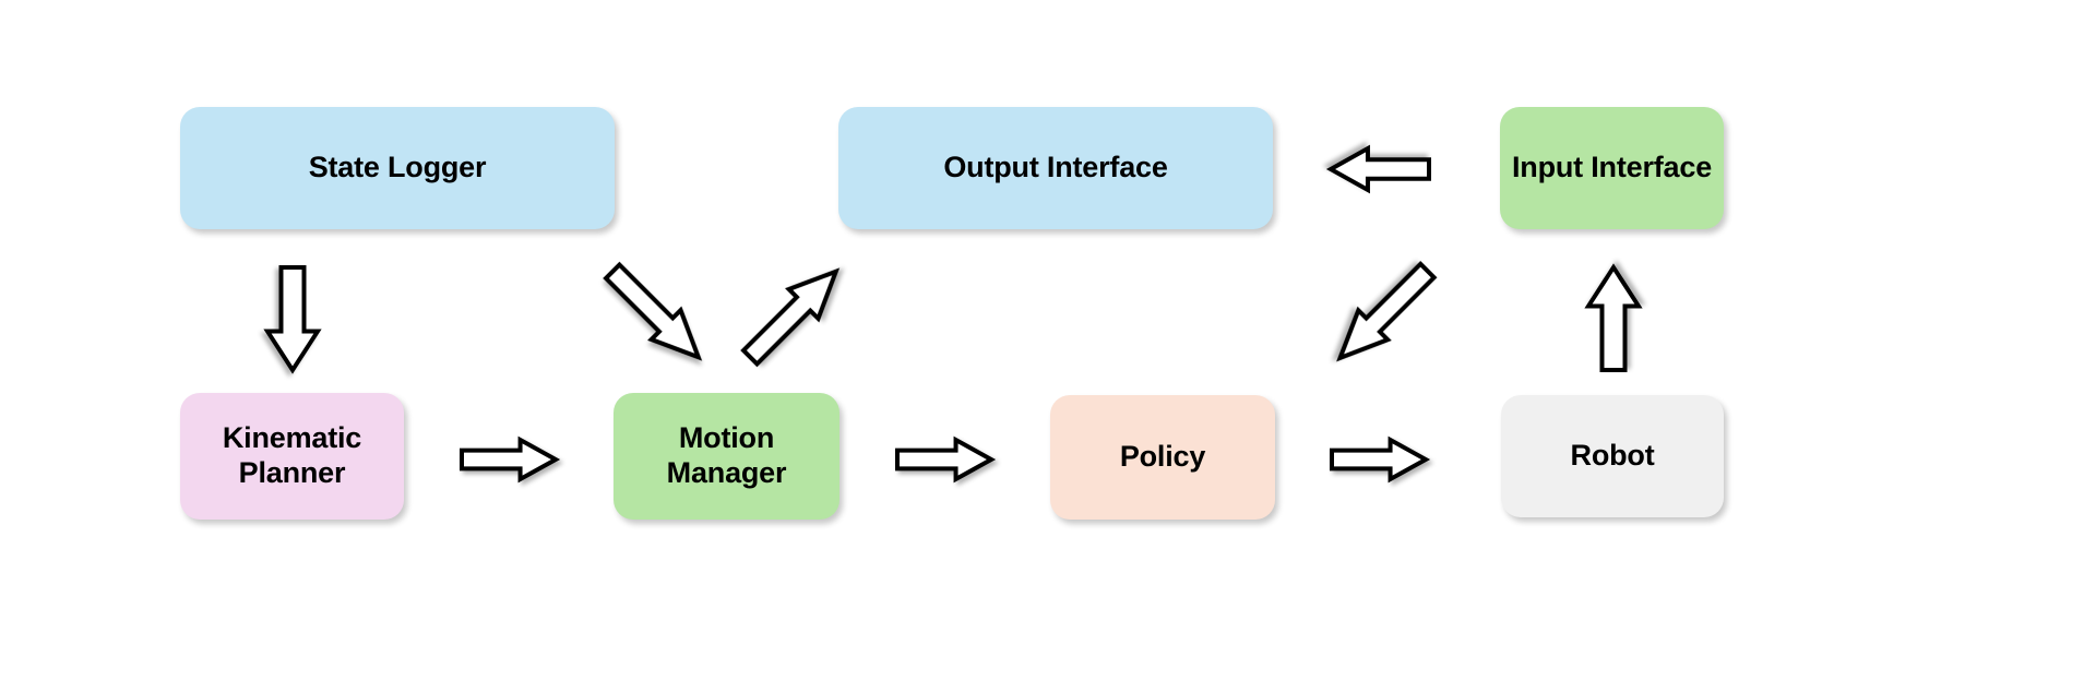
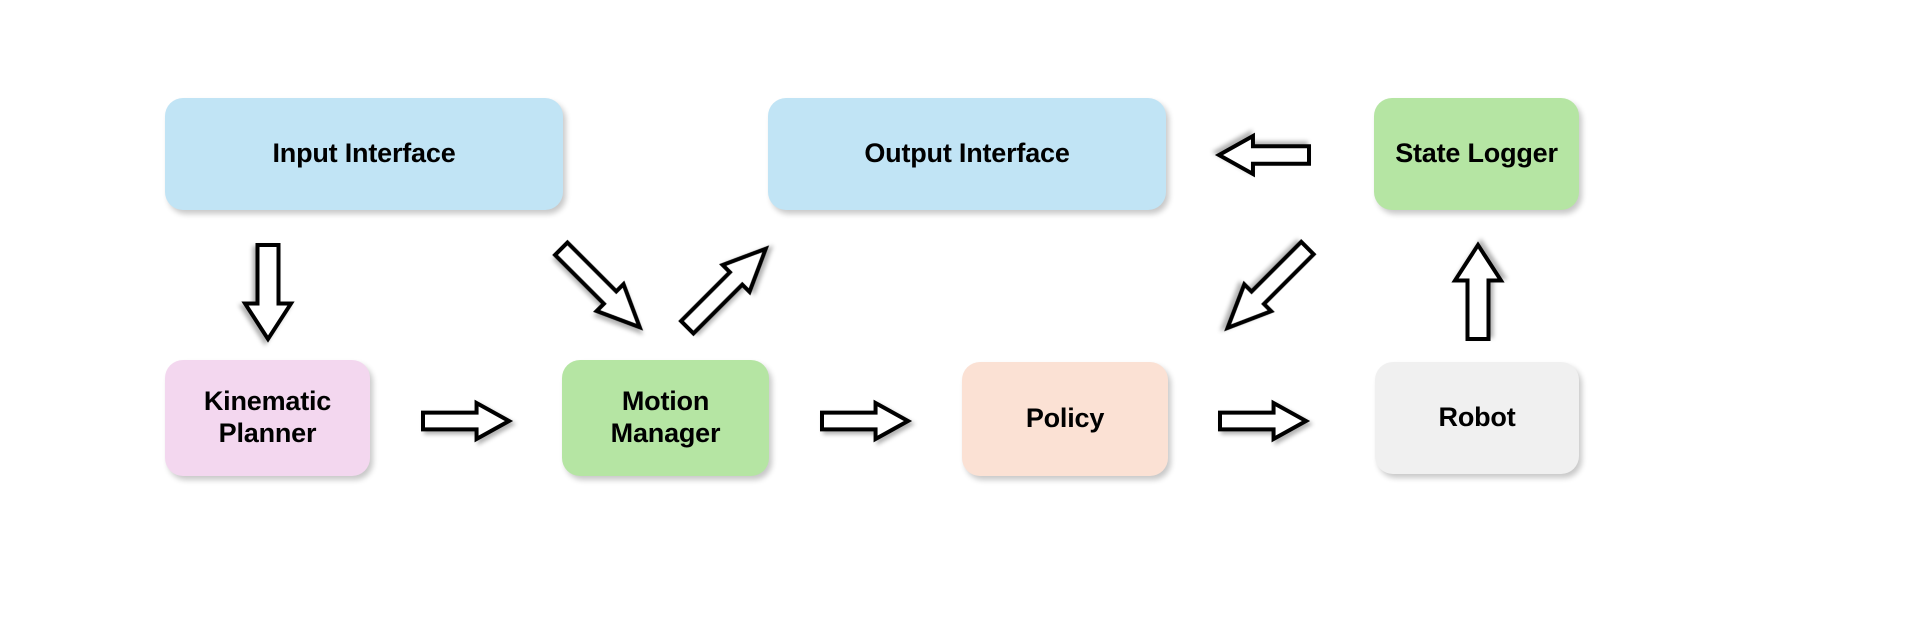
- State Logger
+ Input Interface
  Output Interface
- Input Interface
+ State Logger
  Kinematic
  Planner
  Motion
  Manager
  Policy
  Robot
